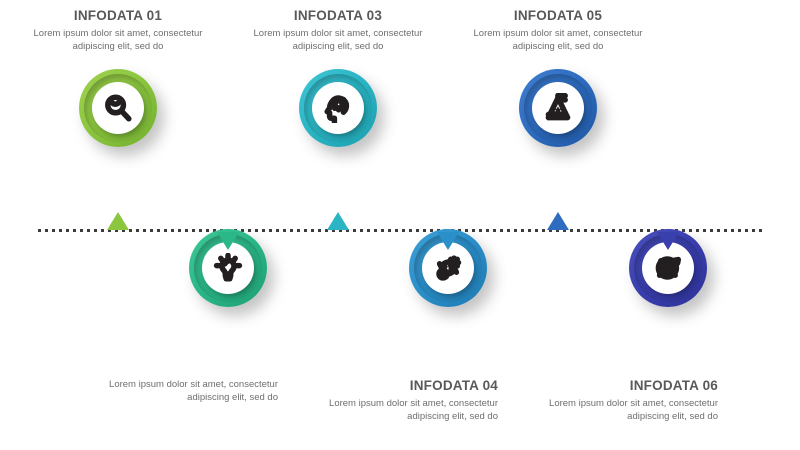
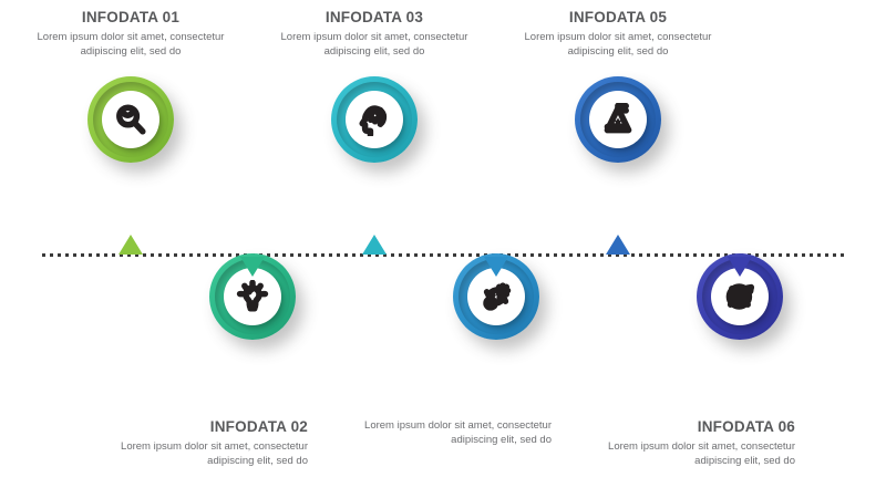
  INFODATA 01
  Lorem ipsum dolor sit amet, consectetur adipiscing elit, sed do
+ INFODATA 02
  Lorem ipsum dolor sit amet, consectetur adipiscing elit, sed do
  INFODATA 03
  Lorem ipsum dolor sit amet, consectetur adipiscing elit, sed do
- INFODATA 04
  Lorem ipsum dolor sit amet, consectetur adipiscing elit, sed do
  INFODATA 05
  Lorem ipsum dolor sit amet, consectetur adipiscing elit, sed do
  INFODATA 06
  Lorem ipsum dolor sit amet, consectetur adipiscing elit, sed do
